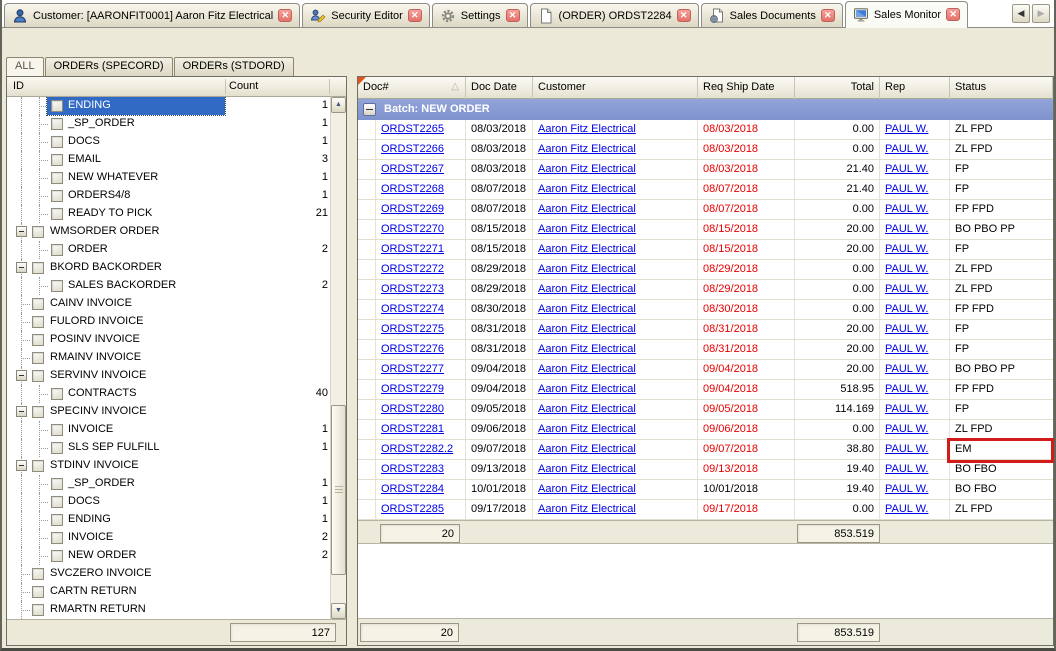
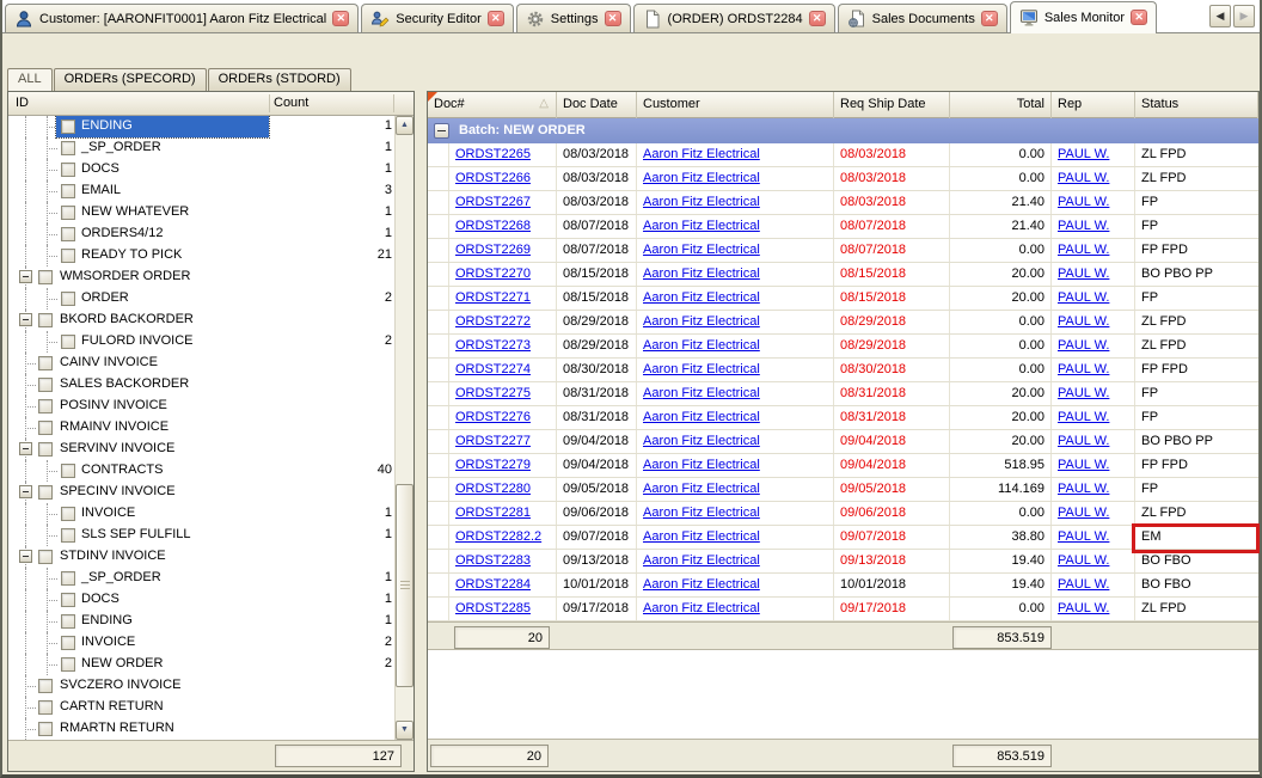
  Customer: [AARONFIT0001] Aaron Fitz Electrical
  ✕
  Security Editor
  ✕
  Settings
  ✕
  (ORDER) ORDST2284
  ✕
  Sales Documents
  ✕
  Sales Monitor
  ✕
  ◀
  ▶
  ALL
  ORDERs (SPECORD)
  ORDERs (STDORD)
  ID
  Count
  ENDING
  1
  _SP_ORDER
  1
  DOCS
  1
  EMAIL
  3
  NEW WHATEVER
  1
- ORDERS4/8
+ ORDERS4/12
  1
  READY TO PICK
  21
  WMSORDER ORDER
  ORDER
  2
  BKORD BACKORDER
- SALES BACKORDER
+ FULORD INVOICE
  2
  CAINV INVOICE
- FULORD INVOICE
+ SALES BACKORDER
  POSINV INVOICE
  RMAINV INVOICE
  SERVINV INVOICE
  CONTRACTS
  40
  SPECINV INVOICE
  INVOICE
  1
  SLS SEP FULFILL
  1
  STDINV INVOICE
  _SP_ORDER
  1
  DOCS
  1
  ENDING
  1
  INVOICE
  2
  NEW ORDER
  2
  SVCZERO INVOICE
  CARTN RETURN
  RMARTN RETURN
  127
  Doc#
  △
  Doc Date
  Customer
  Req Ship Date
  Total
  Rep
  Status
  Batch: NEW ORDER
  ORDST2265
  08/03/2018
  Aaron Fitz Electrical
  08/03/2018
  0.00
  PAUL W.
  ZL FPD
  ORDST2266
  08/03/2018
  Aaron Fitz Electrical
  08/03/2018
  0.00
  PAUL W.
  ZL FPD
  ORDST2267
  08/03/2018
  Aaron Fitz Electrical
  08/03/2018
  21.40
  PAUL W.
  FP
  ORDST2268
  08/07/2018
  Aaron Fitz Electrical
  08/07/2018
  21.40
  PAUL W.
  FP
  ORDST2269
  08/07/2018
  Aaron Fitz Electrical
  08/07/2018
  0.00
  PAUL W.
  FP FPD
  ORDST2270
  08/15/2018
  Aaron Fitz Electrical
  08/15/2018
  20.00
  PAUL W.
  BO PBO PP
  ORDST2271
  08/15/2018
  Aaron Fitz Electrical
  08/15/2018
  20.00
  PAUL W.
  FP
  ORDST2272
  08/29/2018
  Aaron Fitz Electrical
  08/29/2018
  0.00
  PAUL W.
  ZL FPD
  ORDST2273
  08/29/2018
  Aaron Fitz Electrical
  08/29/2018
  0.00
  PAUL W.
  ZL FPD
  ORDST2274
  08/30/2018
  Aaron Fitz Electrical
  08/30/2018
  0.00
  PAUL W.
  FP FPD
  ORDST2275
  08/31/2018
  Aaron Fitz Electrical
  08/31/2018
  20.00
  PAUL W.
  FP
  ORDST2276
  08/31/2018
  Aaron Fitz Electrical
  08/31/2018
  20.00
  PAUL W.
  FP
  ORDST2277
  09/04/2018
  Aaron Fitz Electrical
  09/04/2018
  20.00
  PAUL W.
  BO PBO PP
  ORDST2279
  09/04/2018
  Aaron Fitz Electrical
  09/04/2018
  518.95
  PAUL W.
  FP FPD
  ORDST2280
  09/05/2018
  Aaron Fitz Electrical
  09/05/2018
  114.169
  PAUL W.
  FP
  ORDST2281
  09/06/2018
  Aaron Fitz Electrical
  09/06/2018
  0.00
  PAUL W.
  ZL FPD
  ORDST2282.2
  09/07/2018
  Aaron Fitz Electrical
  09/07/2018
  38.80
  PAUL W.
  EM
  ORDST2283
  09/13/2018
  Aaron Fitz Electrical
  09/13/2018
  19.40
  PAUL W.
  BO FBO
  ORDST2284
  10/01/2018
  Aaron Fitz Electrical
  10/01/2018
  19.40
  PAUL W.
  BO FBO
  ORDST2285
  09/17/2018
  Aaron Fitz Electrical
  09/17/2018
  0.00
  PAUL W.
  ZL FPD
  20
  853.519
  20
  853.519
